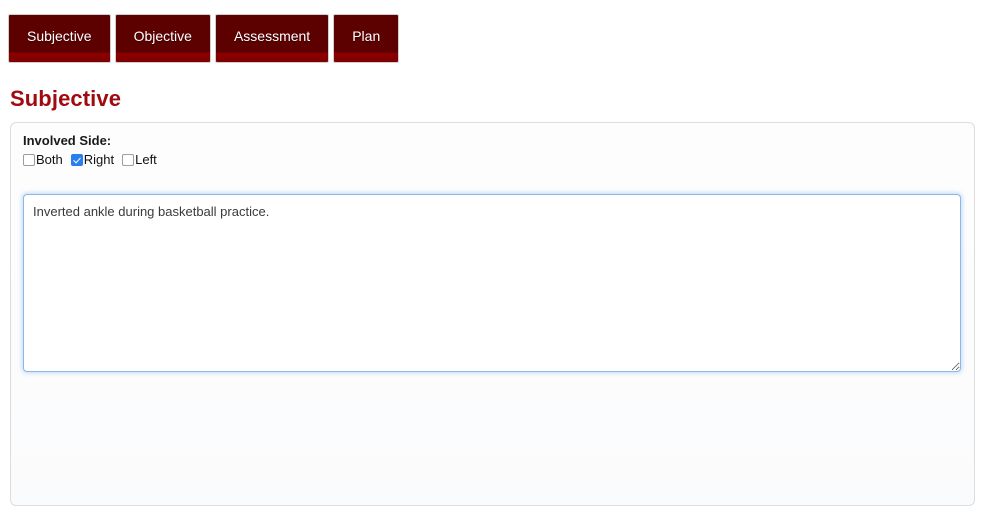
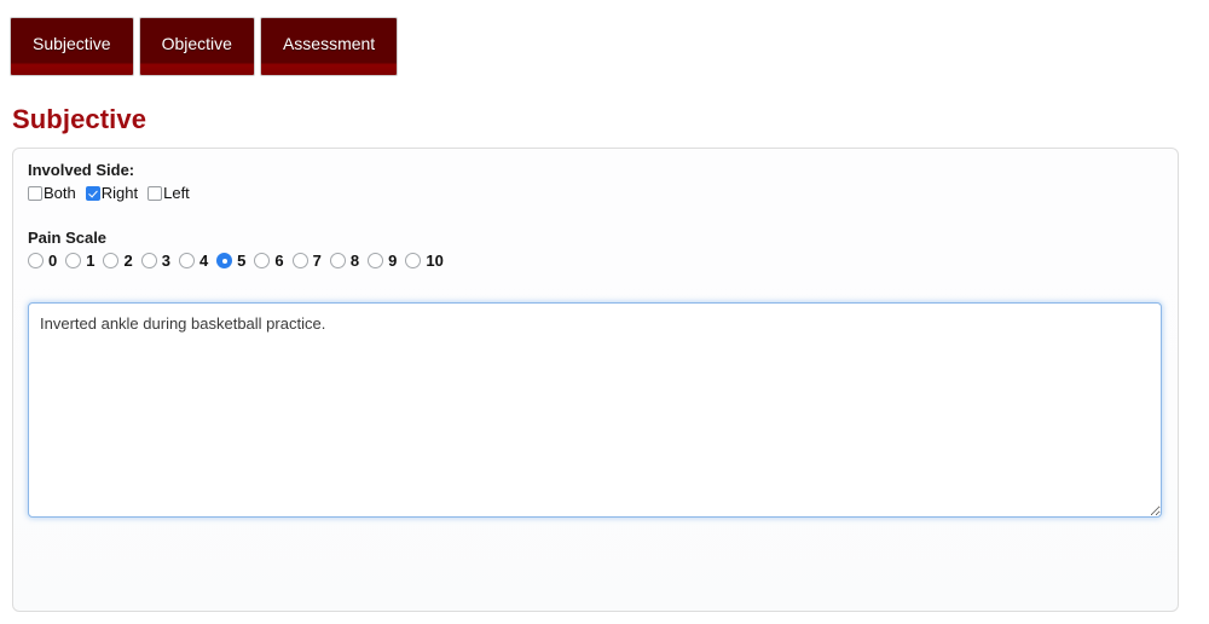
  Subjective
  Objective
  Assessment
- Plan
  Subjective
  Involved Side:
  Both
  Right
  Left
+ Pain Scale
+ 0
+ 1
+ 2
+ 3
+ 4
+ 5
+ 6
+ 7
+ 8
+ 9
+ 10
  Inverted ankle during basketball practice.
